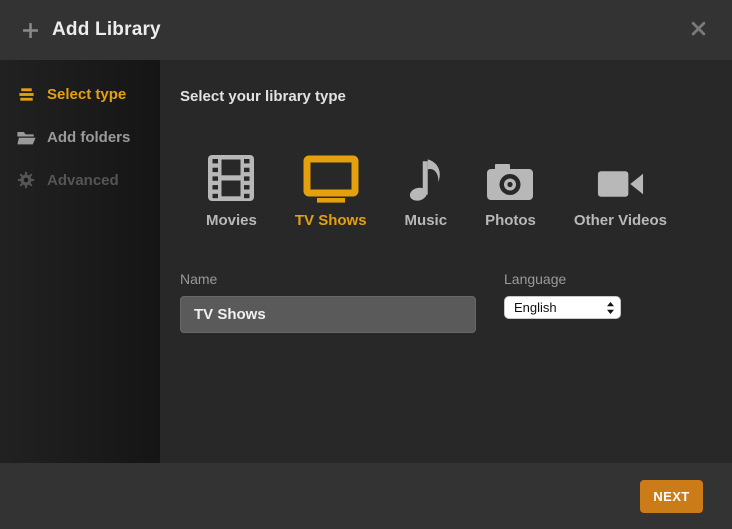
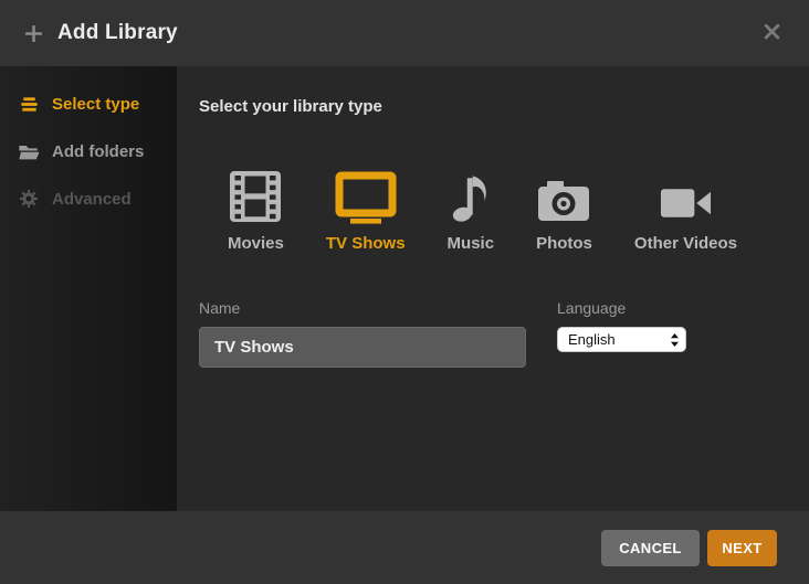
  Add Library
  Select type
  Add folders
  Advanced
  Select your library type
  Movies
  TV Shows
  Music
  Photos
  Other Videos
  Name
  TV Shows
  Language
  English
+ CANCEL
  NEXT
